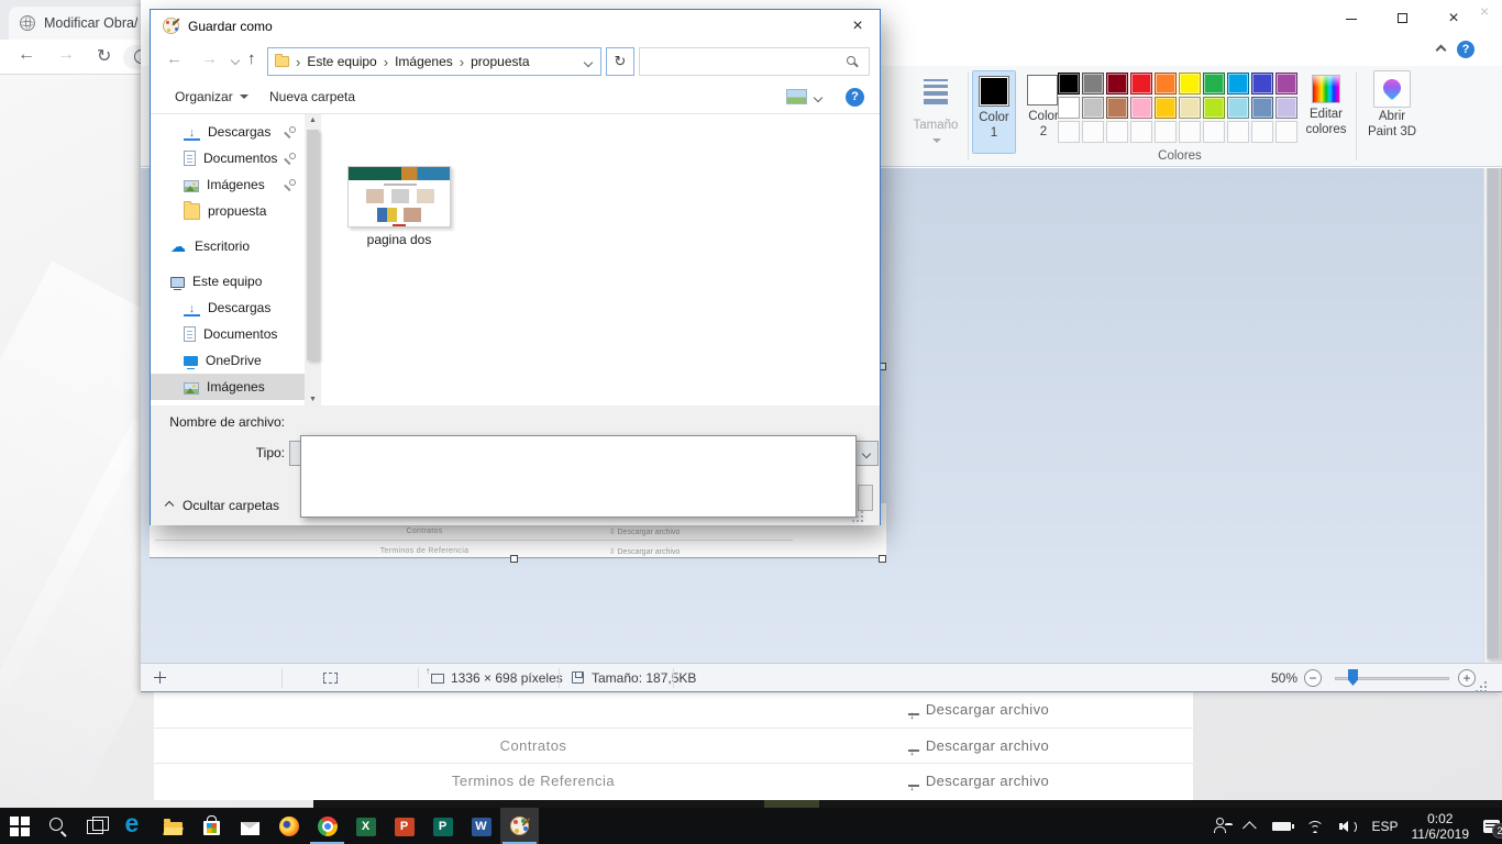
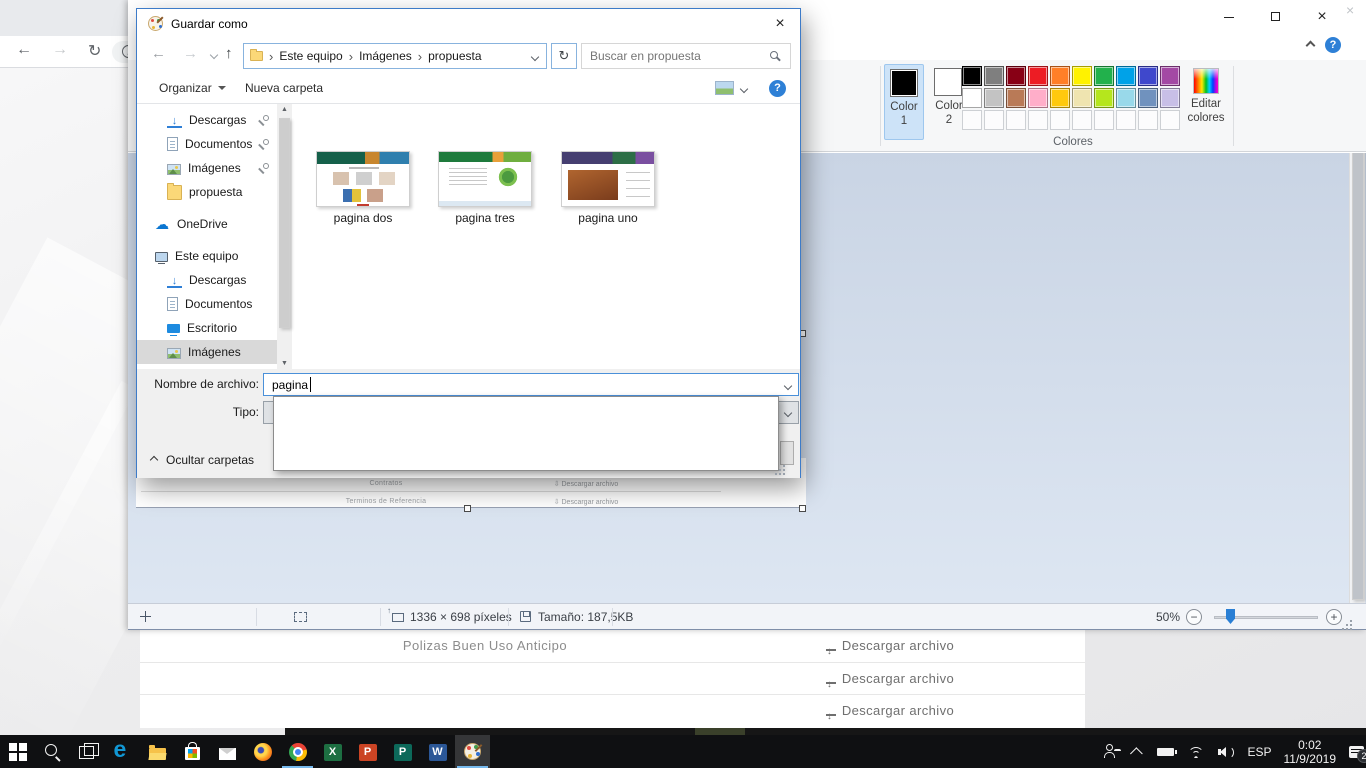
- Modificar Obra/
  ←
  →
  ↻
+ Polizas Buen Uso Anticipo
  Descargar archivo
- Contratos
  Descargar archivo
- Terminos de Referencia
  Descargar archivo
  ×
  ×
  ?
- Tamaño
  Color
  1
  Color
  2
  Editar
  colores
- Abrir
- Paint 3D
  Colores
  1336 × 698 píxele
  Tamaño: 187,5KB
  50%
  −
  +
  Guardar como
  ×
  ←
  →
  ↑
  ›
  Este equipo
  ›
  Imágenes
  ›
  propuesta
  ↻
+ Buscar en propuesta
  Organizar
  Nueva carpeta
  ?
  Descargas
  Documentos
  Imágenes
  propuesta
- Escritorio
+ OneDrive
  Este equipo
  Descargas
  Documentos
- OneDrive
+ Escritorio
  Imágenes
  pagina dos
+ pagina tres
+ pagina uno
  Nombre de archivo:
+ pagina
  Tipo:
  Ocultar carpetas
  X
  P
  P
  W
  ESP
  0:02
- 11/6/2019
+ 11/9/2019
  2
